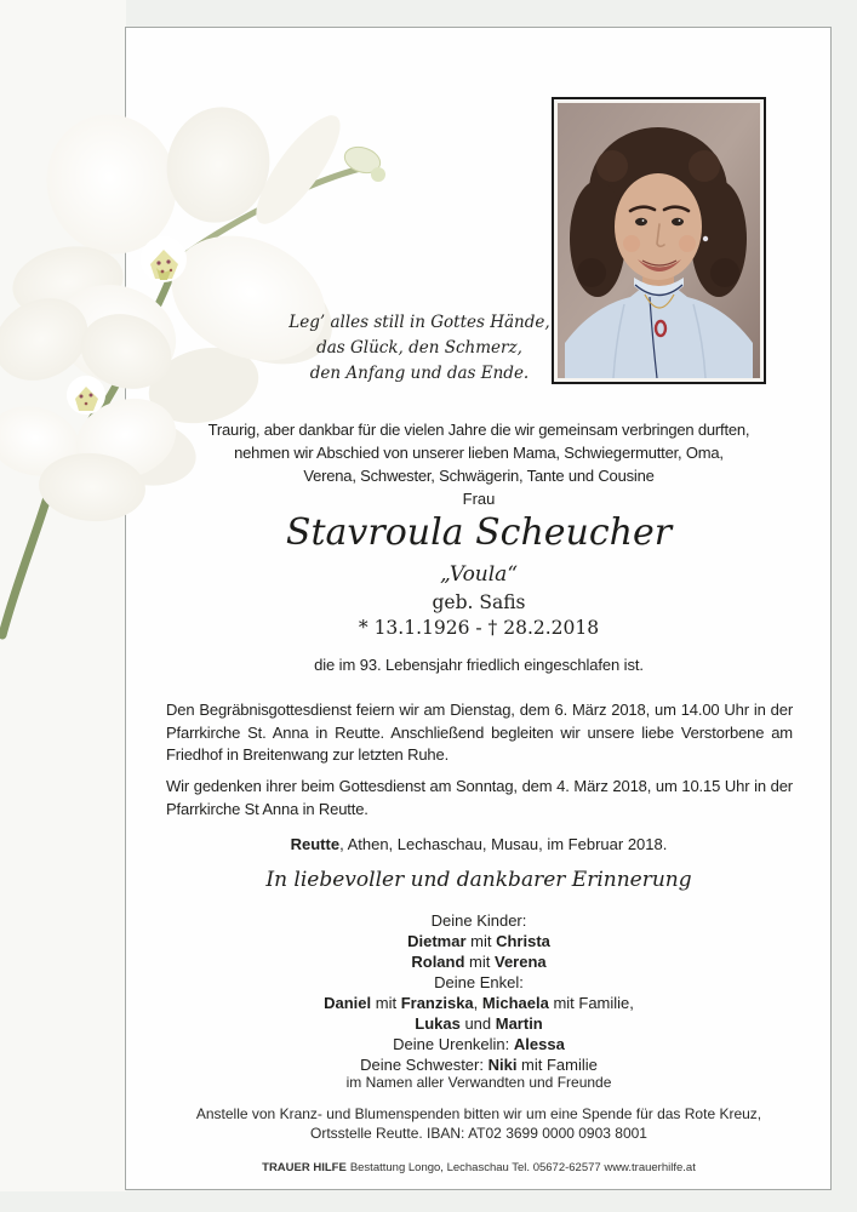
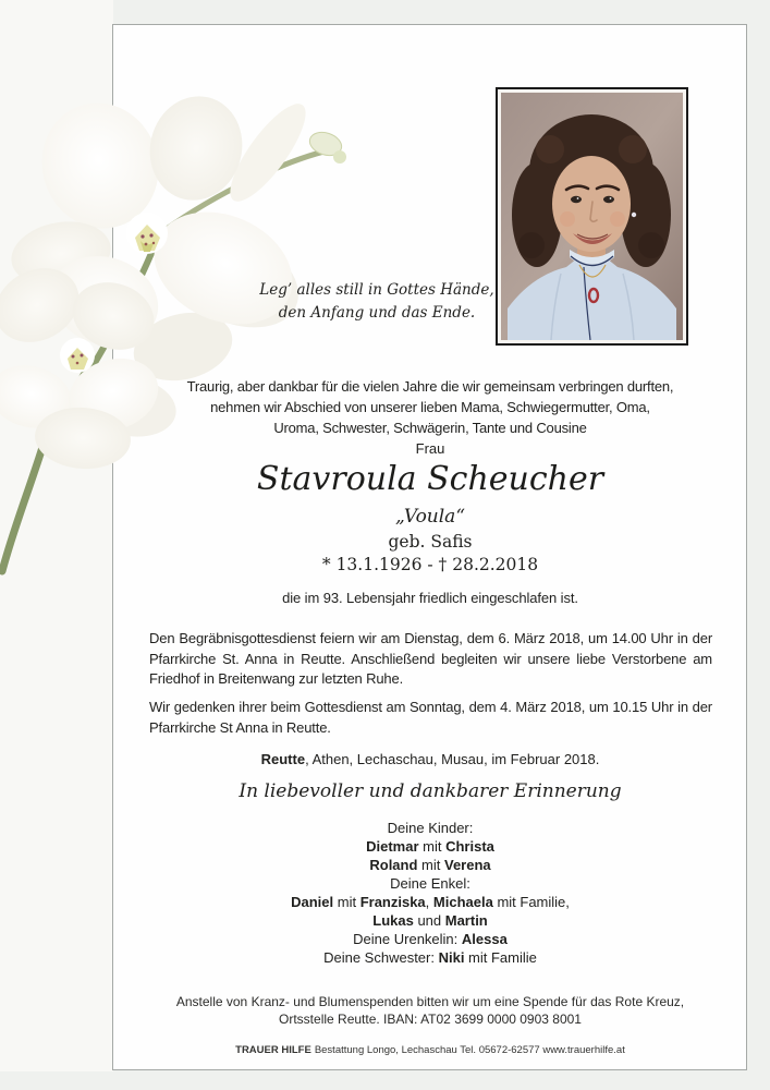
  Leg’ alles still in Gottes Hände,
- das Glück, den Schmerz,
  den Anfang und das Ende.
  Traurig, aber dankbar für die vielen Jahre die wir gemeinsam verbringen durften,
  nehmen wir Abschied von unserer lieben Mama, Schwiegermutter, Oma,
- Verena, Schwester, Schwägerin, Tante und Cousine
+ Uroma, Schwester, Schwägerin, Tante und Cousine
  Frau
  Stavroula Scheucher
  „Voula“
  geb. Safis
  * 13.1.1926 - † 28.2.2018
  die im 93. Lebensjahr friedlich eingeschlafen ist.
  Den Begräbnisgottesdienst feiern wir am Dienstag, dem 6. März 2018, um 14.00 Uhr in der Pfarrkirche St. Anna in Reutte. Anschließend begleiten wir unsere liebe Verstorbene am Friedhof in Breitenwang zur letzten Ruhe.
  Wir gedenken ihrer beim Gottesdienst am Sonntag, dem 4. März 2018, um 10.15 Uhr in der Pfarrkirche St Anna in Reutte.
  Reutte, Athen, Lechaschau, Musau, im Februar 2018.
  In liebevoller und dankbarer Erinnerung
  Deine Kinder:
  Dietmar mit Christa
  Roland mit Verena
  Deine Enkel:
  Daniel mit Franziska, Michaela mit Familie,
  Lukas und Martin
  Deine Urenkelin: Alessa
  Deine Schwester: Niki mit Familie
- im Namen aller Verwandten und Freunde
  Anstelle von Kranz- und Blumenspenden bitten wir um eine Spende für das Rote Kreuz,
  Ortsstelle Reutte. IBAN: AT02 3699 0000 0903 8001
  TRAUER HILFE Bestattung Longo, Lechaschau Tel. 05672-62577 www.trauerhilfe.at
